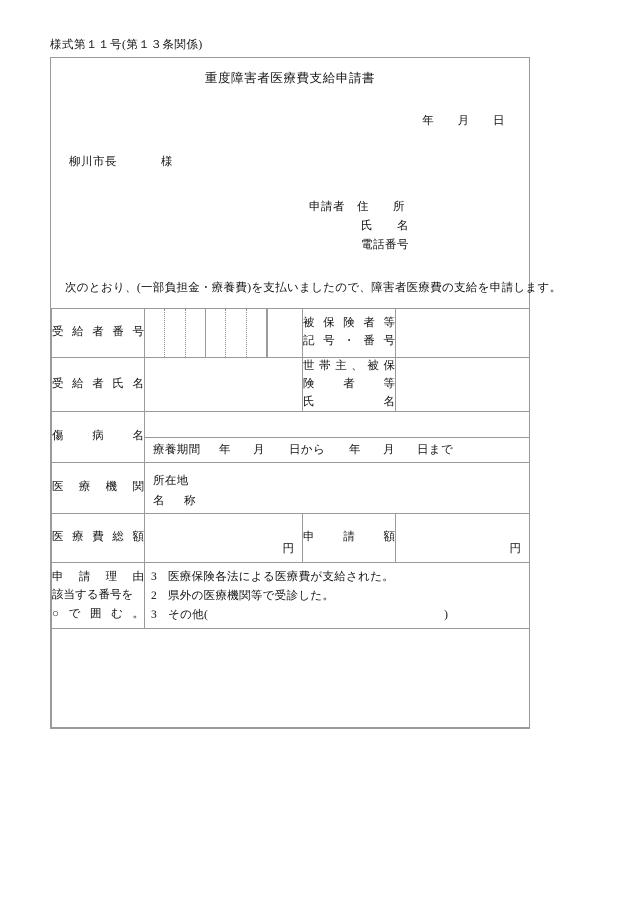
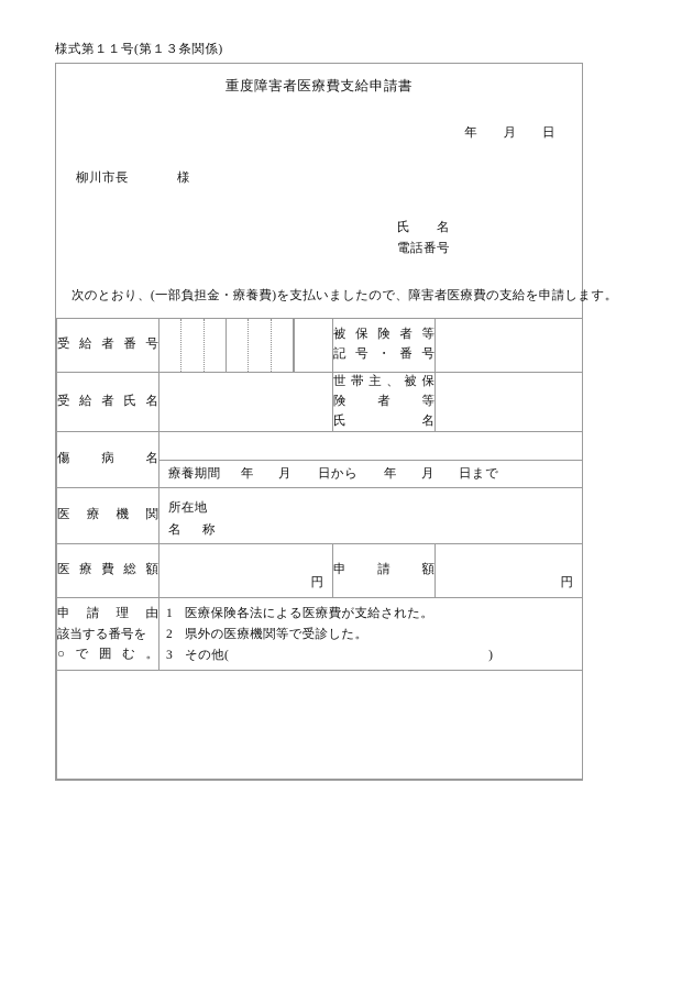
  様式第１１号(第１３条関係)
  重度障害者医療費支給申請書
  年 月 日
  柳川市長 様
- 申請者 住 所
  氏 名
  電話番号
  次のとおり、(一部負担金・療養費)を支払いましたので、障害者医療費の支給を申請します。
  受給者番号		被保険者等 記号・番号
  受給者氏名		世帯主、被保 険 者 等 氏 名
  傷病名	療養期間 年 月 日から 年 月 日まで
  医療機関	所在地 名 称
  医療費総額	円	申請額	円
- 申請理由 該当する番号を ○で囲む。	3 医療保険各法による医療費が支給された。 2 県外の医療機関等で受診した。 3 その他( )
+ 申請理由 該当する番号を ○で囲む。	1 医療保険各法による医療費が支給された。 2 県外の医療機関等で受診した。 3 その他( )
